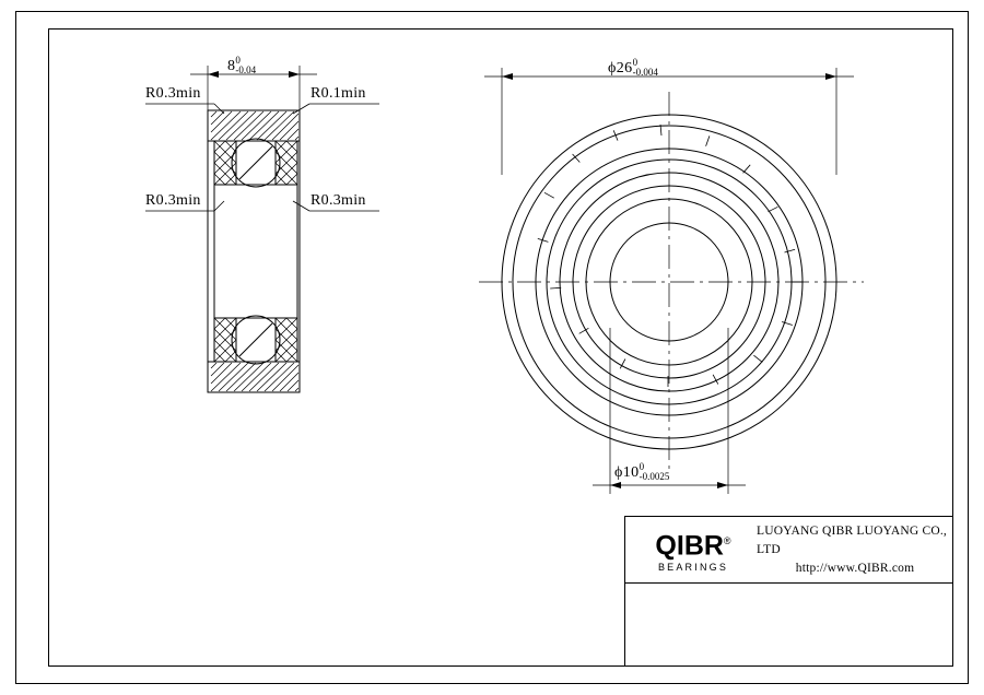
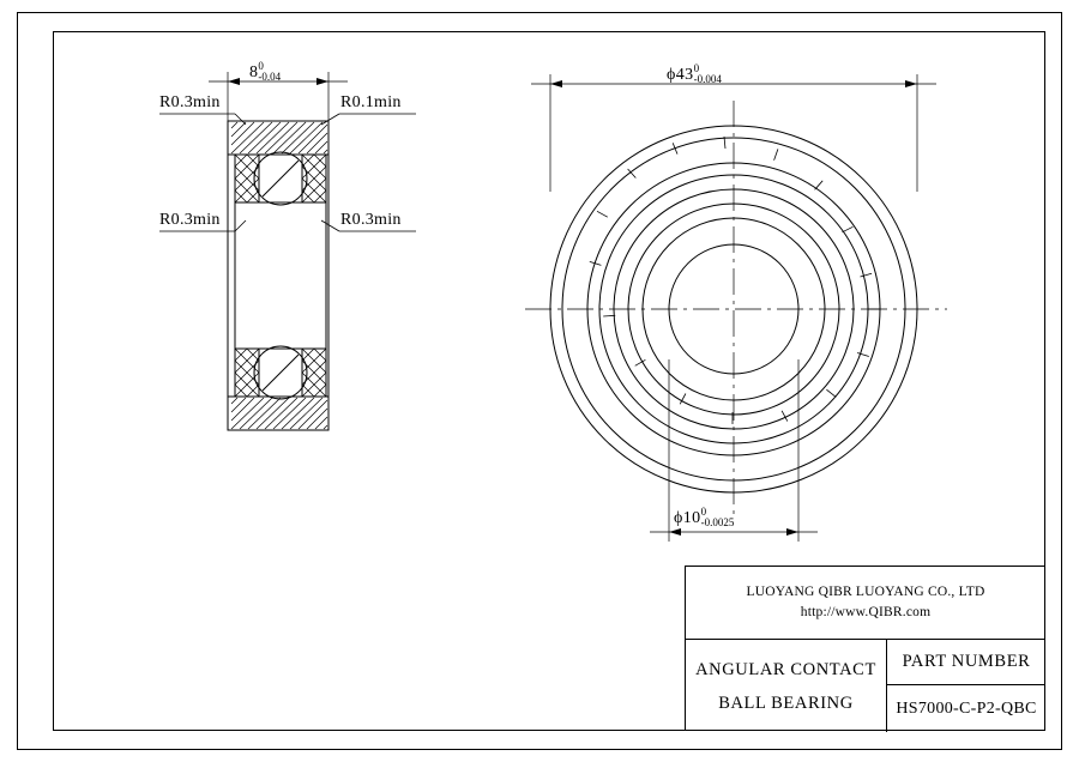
  8
  0
  -0.04
- ϕ26
+ ϕ43
  0
  -0.004
  ϕ10
  0
  -0.0025
  R0.3min
  R0.1min
  R0.3min
  R0.3min
- QIBR®
- BEARINGS
  LUOYANG QIBR LUOYANG CO., LTD
  http://www.QIBR.com
+ ANGULAR CONTACT
+ BALL BEARING
+ PART NUMBER
+ HS7000-C-P2-QBC
